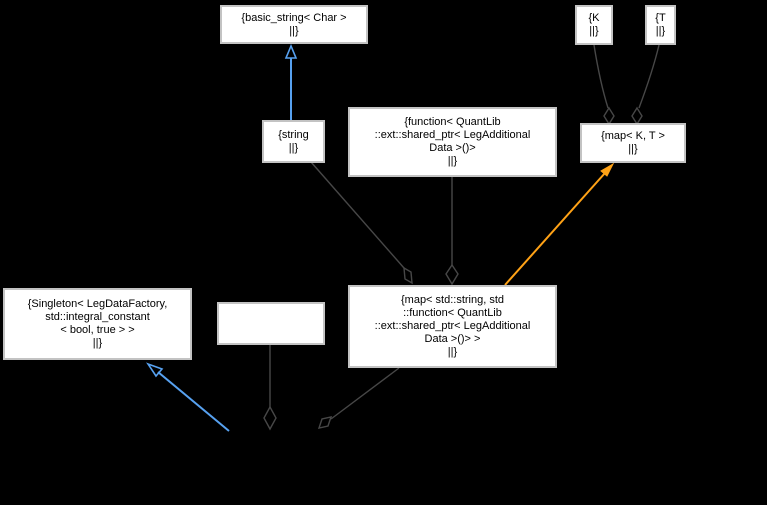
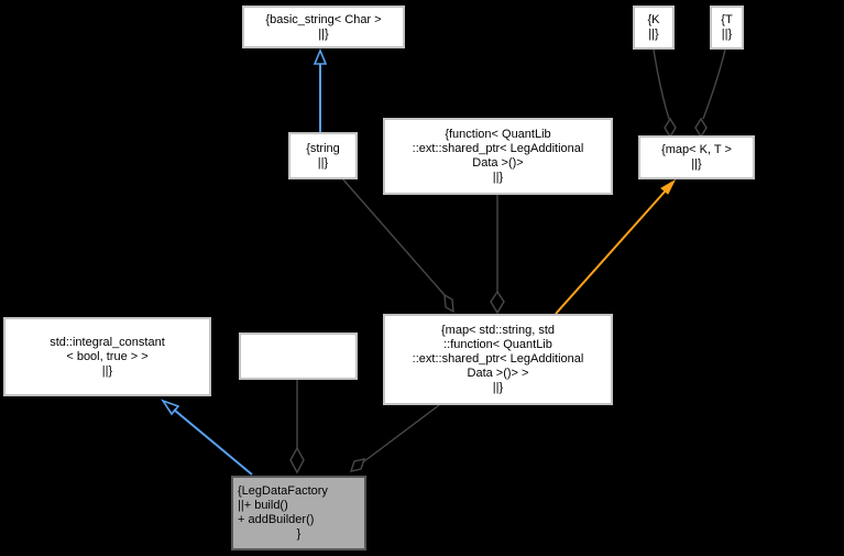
  {basic_string< Char >
  ||}
  {K
  ||}
  {T
  ||}
  {string
  ||}
  {function< QuantLib
  ::ext::shared_ptr< LegAdditional
  Data >()>
  ||}
  {map< K, T >
  ||}
- {Singleton< LegDataFactory,
  std::integral_constant
  < bool, true > >
  ||}
  {map< std::string, std
  ::function< QuantLib
  ::ext::shared_ptr< LegAdditional
  Data >()> >
  ||}
+ {LegDataFactory
+ ||+ build()
+ + addBuilder()
+ }
